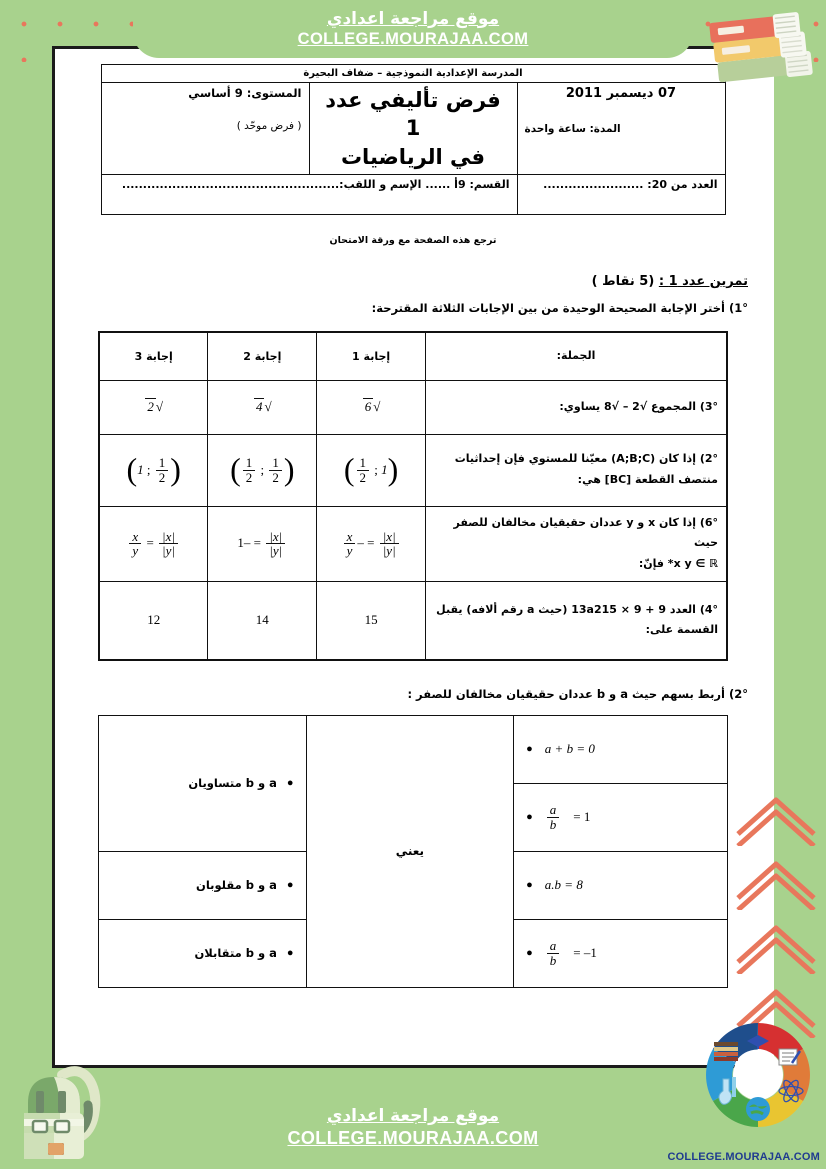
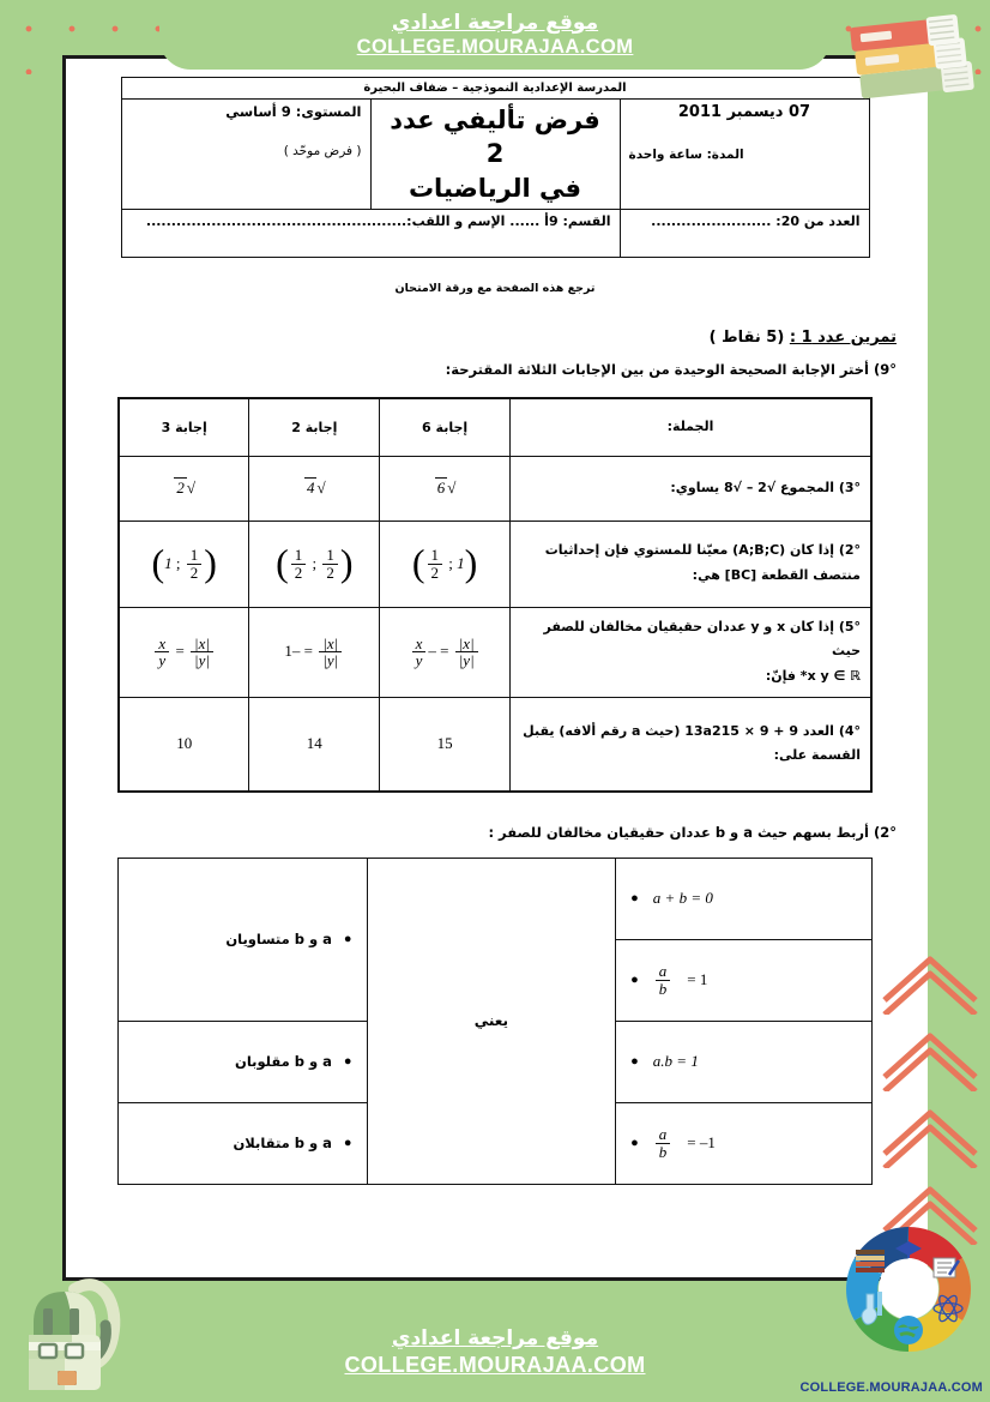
  موقع مراجعة اعدادي
  COLLEGE.MOURAJAA.COM
  المدرسة الإعدادية النموذجية – ضفاف البحيرة
- 07 ديسمبر 2011 المدة: ساعة واحدة	فرض تأليفي عدد 1 في الرياضيات	المستوى: 9 أساسي ( فرض موحّد )
+ 07 ديسمبر 2011 المدة: ساعة واحدة	فرض تأليفي عدد 2 في الرياضيات	المستوى: 9 أساسي ( فرض موحّد )
  العدد من 20: ........................	القسم: 9أ ...... الإسم و اللقب:....................................................
  ترجع هذه الصفحة مع ورقة الامتحان
  تمرين عدد 1 : (5 نقاط )
- 1°) أختر الإجابة الصحيحة الوحيدة من بين الإجابات الثلاثة المقترحة:
+ 9°) أختر الإجابة الصحيحة الوحيدة من بين الإجابات الثلاثة المقترحة:
- الجملة:	إجابة 1	إجابة 2	إجابة 3
+ الجملة:	إجابة 6	إجابة 2	إجابة 3
  3°) المجموع √2 – √8 يساوي:	√6	√4	√2
  2°) إذا كان (A;B;C) معيّنا للمستوي فإن إحداثيات منتصف القطعة [BC] هي:	(1 ; 12)	(12 ; 12)	(12 ; 1)
- 6°) إذا كان x و y عددان حقيقيان مخالفان للصفر حيث x y ∈ ℝ* فإنّ:	|x||y| = –xy	|x||y| = –1	|x||y| = xy
+ 5°) إذا كان x و y عددان حقيقيان مخالفان للصفر حيث x y ∈ ℝ* فإنّ:	|x||y| = –xy	|x||y| = –1	|x||y| = xy
- 4°) العدد 9 + 9 × 13a215 (حيث a رقم ألافه) يقبل القسمة على:	15	14	12
+ 4°) العدد 9 + 9 × 13a215 (حيث a رقم ألافه) يقبل القسمة على:	15	14	10
  2°) أربط بسهم حيث a و b عددان حقيقيان مخالفان للصفر :
  ● a + b = 0	يعني	● a و b متساويان
  ● ab= 1
- ● a.b = 8	● a و b مقلوبان
+ ● a.b = 1	● a و b مقلوبان
  ● ab= –1	● a و b متقابلان
  موقع مراجعة اعدادي
  COLLEGE.MOURAJAA.COM
  COLLEGE.MOURAJAA.COM
